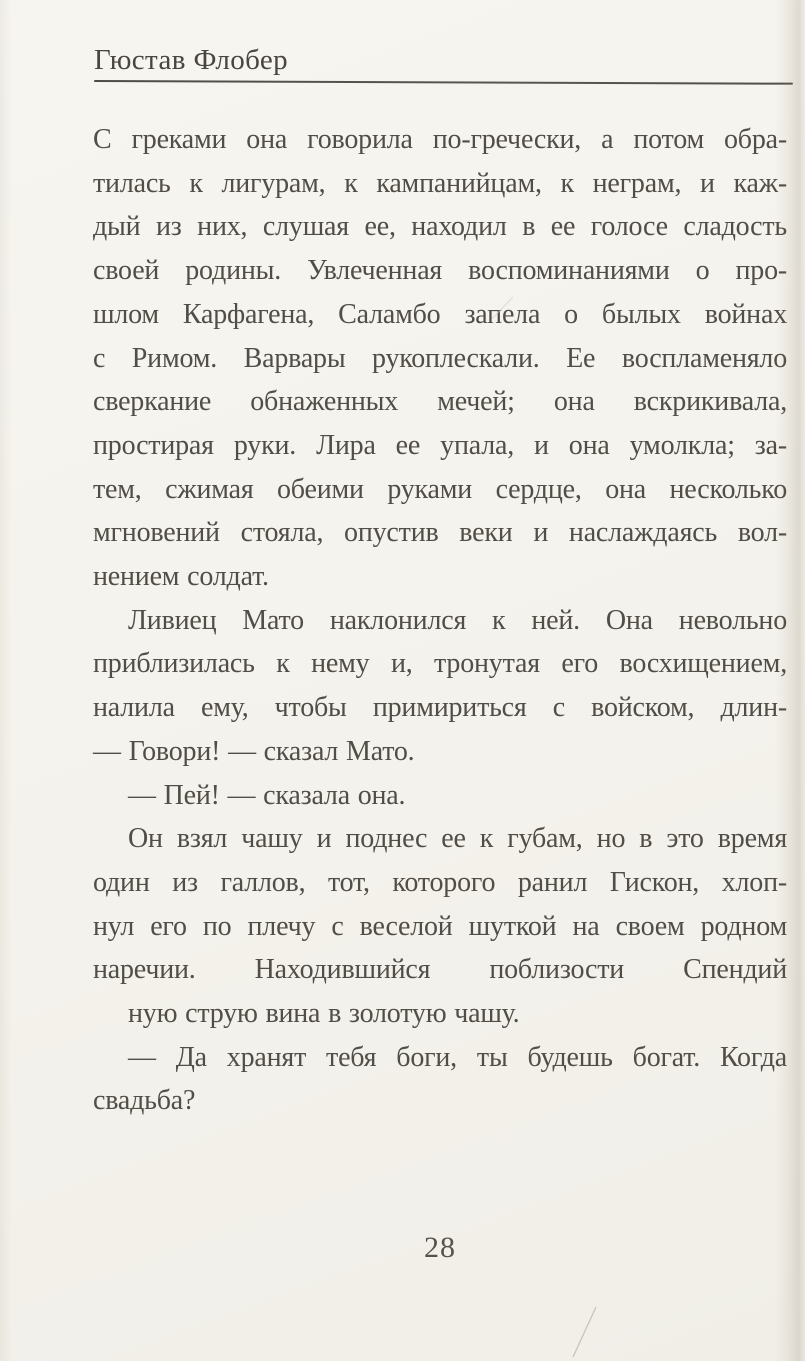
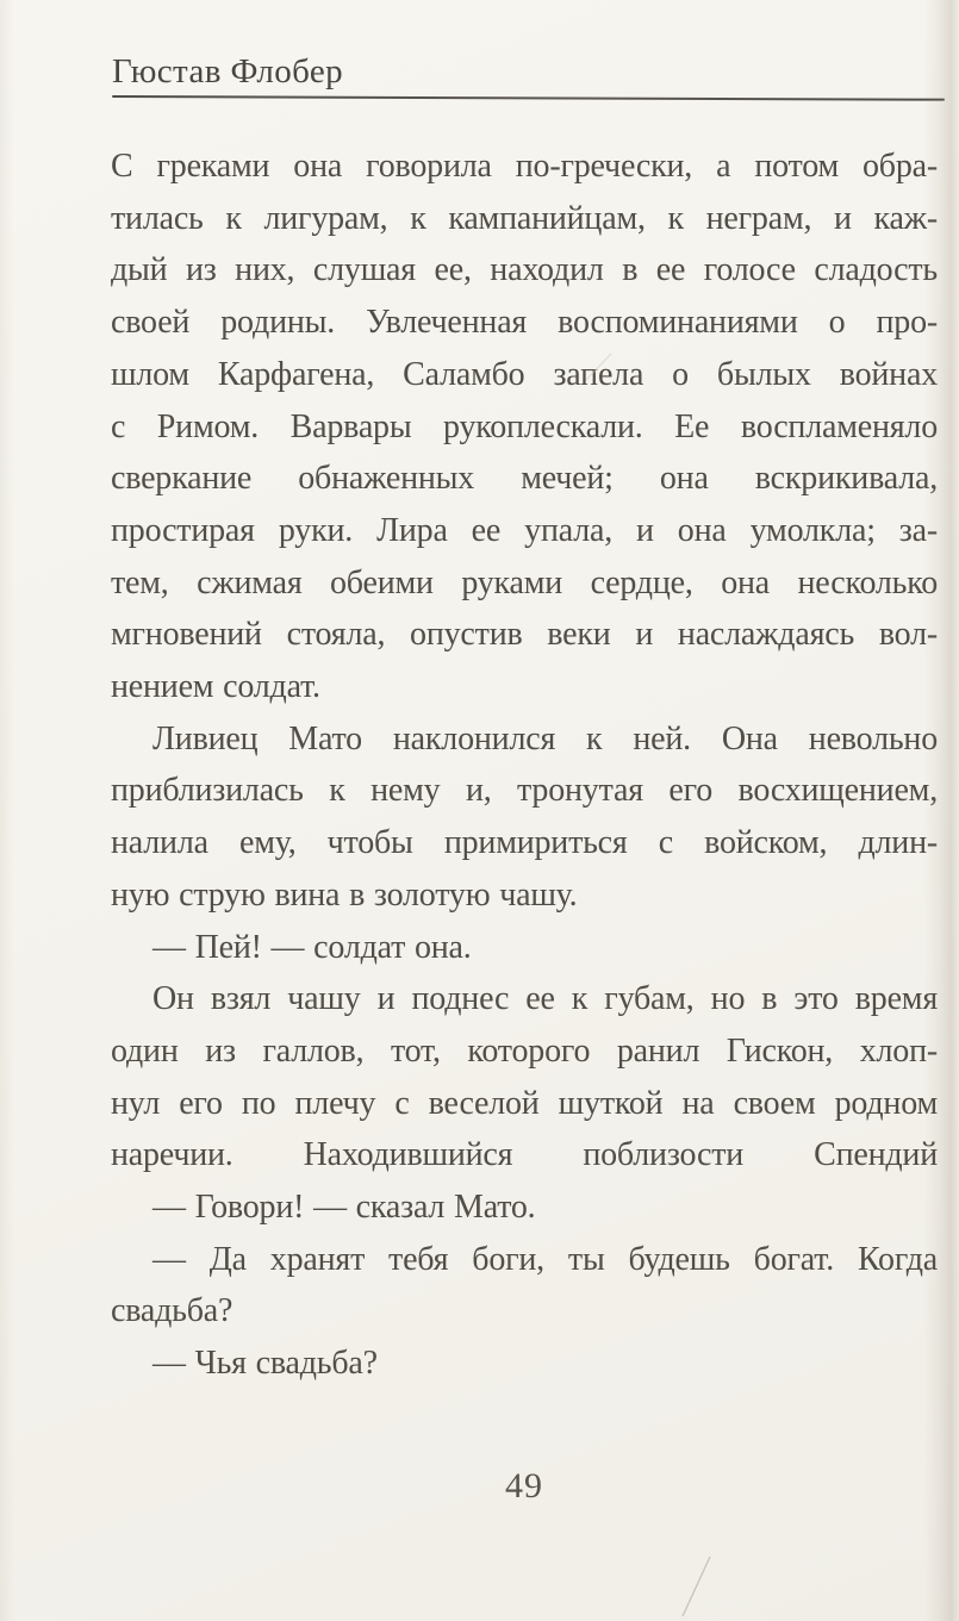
  Гюстав Флобер
  С греками она говорила по-гречески, а потом обра
  тилась к лигурам, к кампанийцам, к неграм, и каж
  дый из них, слушая ее, находил в ее голосе сладост
  своей родины. Увлеченная воспоминаниями о про
  шлом Карфагена, Саламбо запела о былых война
  с Римом. Варвары рукоплескали. Ее воспламенял
  сверкание обнаженных мечей; она вскрикивал
  простирая руки. Лира ее упала, и она умолкла; за
  тем, сжимая обеими руками сердце, она нескольк
  мгновений стояла, опустив веки и наслаждаясь вол
  нением солдат.
  Ливиец Мато наклонился к ней. Она невольн
  приблизилась к нему и, тронутая его восхищением
  налила ему, чтобы примириться с войском, длин
- — Говори! — сказал Мато.
+ ную струю вина в золотую чашу.
- — Пей! — сказала она.
+ — Пей! — солдат она.
  Он взял чашу и поднес ее к губам, но в это врем
  один из галлов, тот, которого ранил Гискон, хлоп
  нул его по плечу с веселой шуткой на своем родно
  наречии. Находившийся поблизости Спенди
- ную струю вина в золотую чашу.
+ — Говори! — сказал Мато.
  — Да хранят тебя боги, ты будешь богат. Когд
  свадьба?
+ — Чья свадьба?
- 28
+ 49
